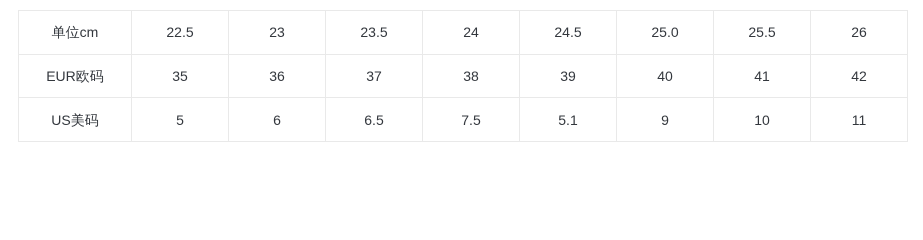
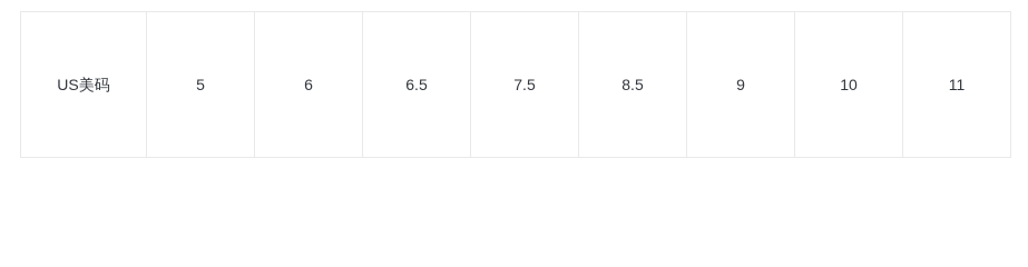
- 单位cm	22.5	23	23.5	24	24.5	25.0	25.5	26
- EUR欧码	35	36	37	38	39	40	41	42
- US美码	5	6	6.5	7.5	5.1	9	10	11
+ US美码	5	6	6.5	7.5	8.5	9	10	11
